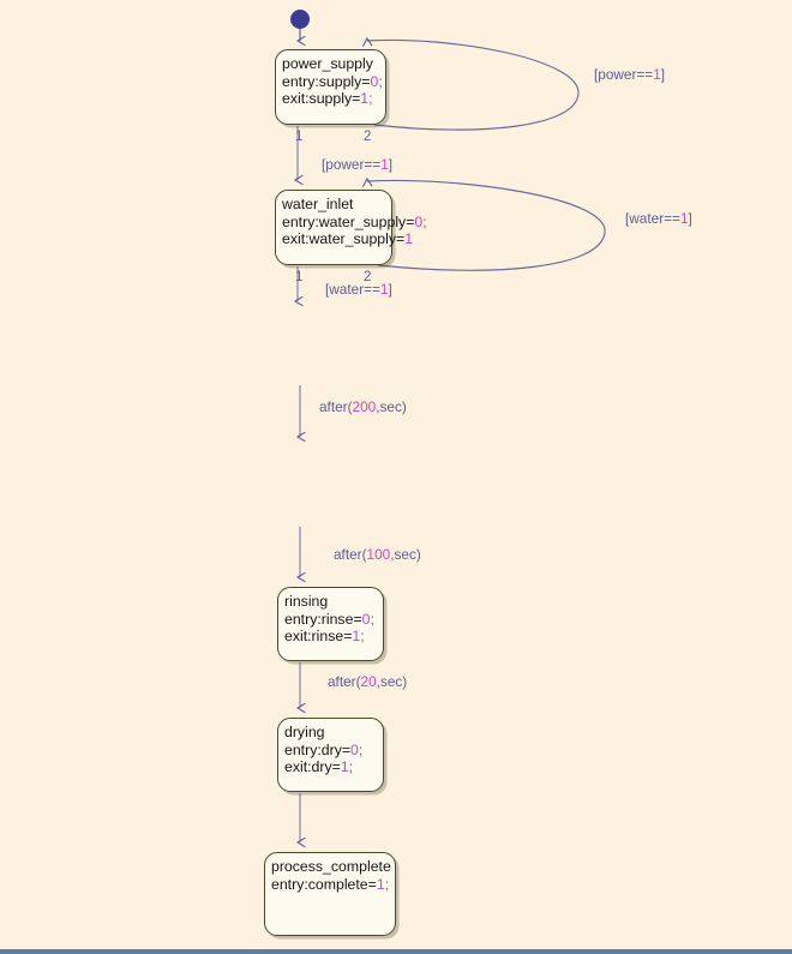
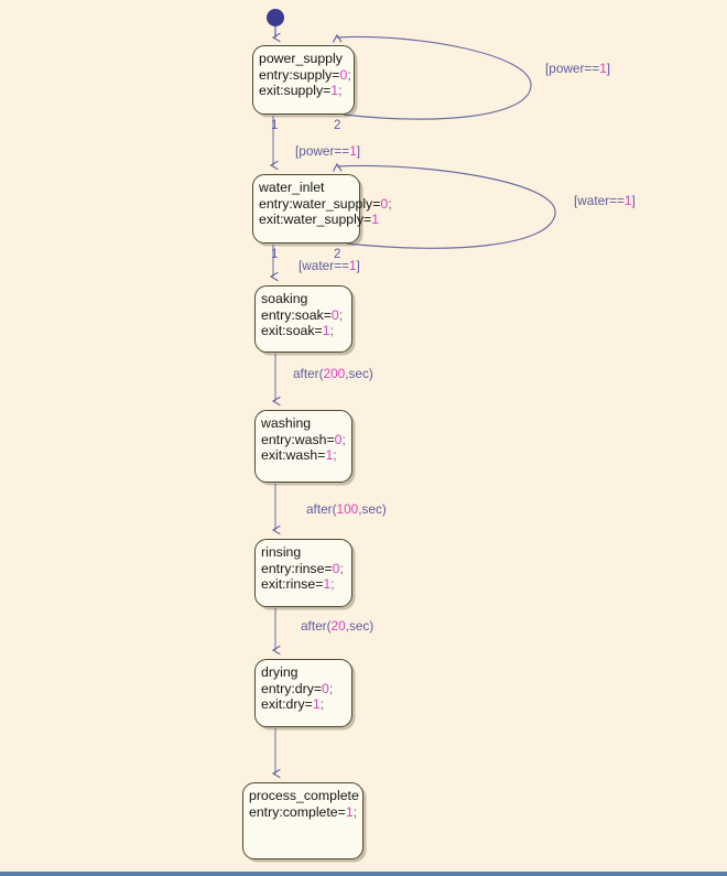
  power_supply
  entry:supply=0;
  exit:supply=1;
  water_inlet
  entry:water_supply=0;
  exit:water_supply=1
+ soaking
+ entry:soak=0;
+ exit:soak=1;
+ washing
+ entry:wash=0;
+ exit:wash=1;
  rinsing
  entry:rinse=0;
  exit:rinse=1;
  drying
  entry:dry=0;
  exit:dry=1;
  process_complete
  entry:complete=1;
  [power==1]
  [power==1]
  [water==1]
  [water==1]
  after(200,sec)
  after(100,sec)
  after(20,sec)
  1
  2
  1
  2
